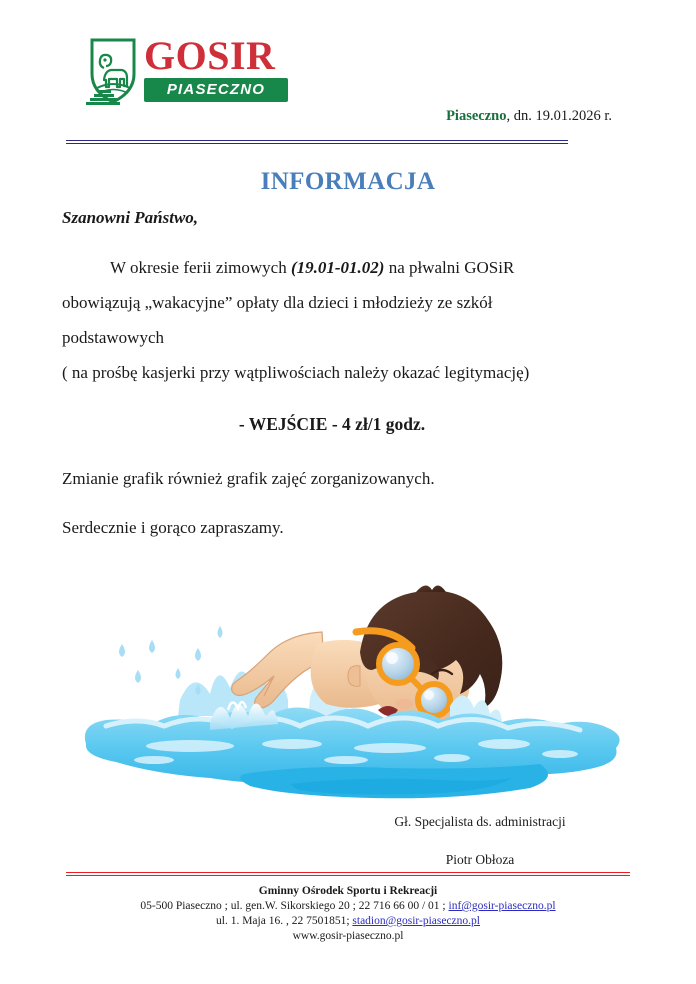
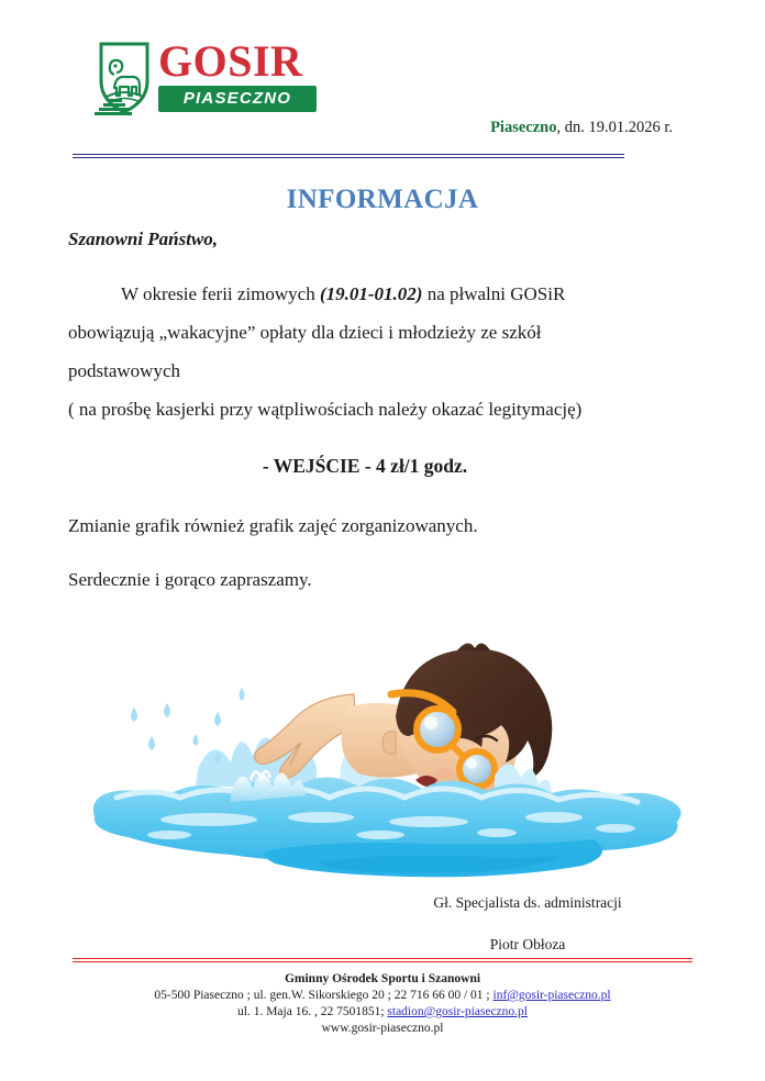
  GOSIR
  PIASECZNO
  Piaseczno, dn. 19.01.2026 r.
  INFORMACJA
  Szanowni Państwo,
  W okresie ferii zimowych (19.01-01.02) na płwalni GOSiR
  obowiązują „wakacyjne” opłaty dla dzieci i młodzieży ze szkół
  podstawowych
  ( na prośbę kasjerki przy wątpliwościach należy okazać legitymację)
  - WEJŚCIE - 4 zł/1 godz.
  Zmianie grafik również grafik zajęć zorganizowanych.
  Serdecznie i gorąco zapraszamy.
  Gł. Specjalista ds. administracji
  Piotr Obłoza
- Gminny Ośrodek Sportu i Rekreacji
+ Gminny Ośrodek Sportu i Szanowni
  05-500 Piaseczno ; ul. gen.W. Sikorskiego 20 ; 22 716 66 00 / 01 ; inf@gosir-piaseczno.pl
  ul. 1. Maja 16. , 22 7501851; stadion@gosir-piaseczno.pl
  www.gosir-piaseczno.pl
